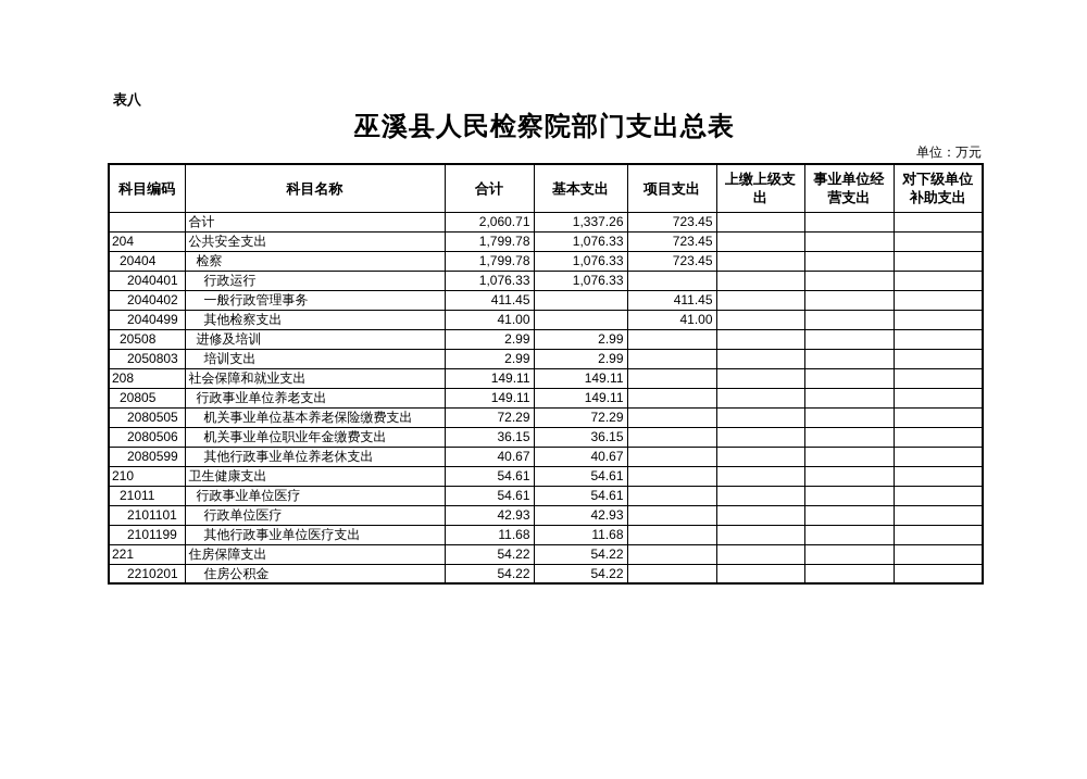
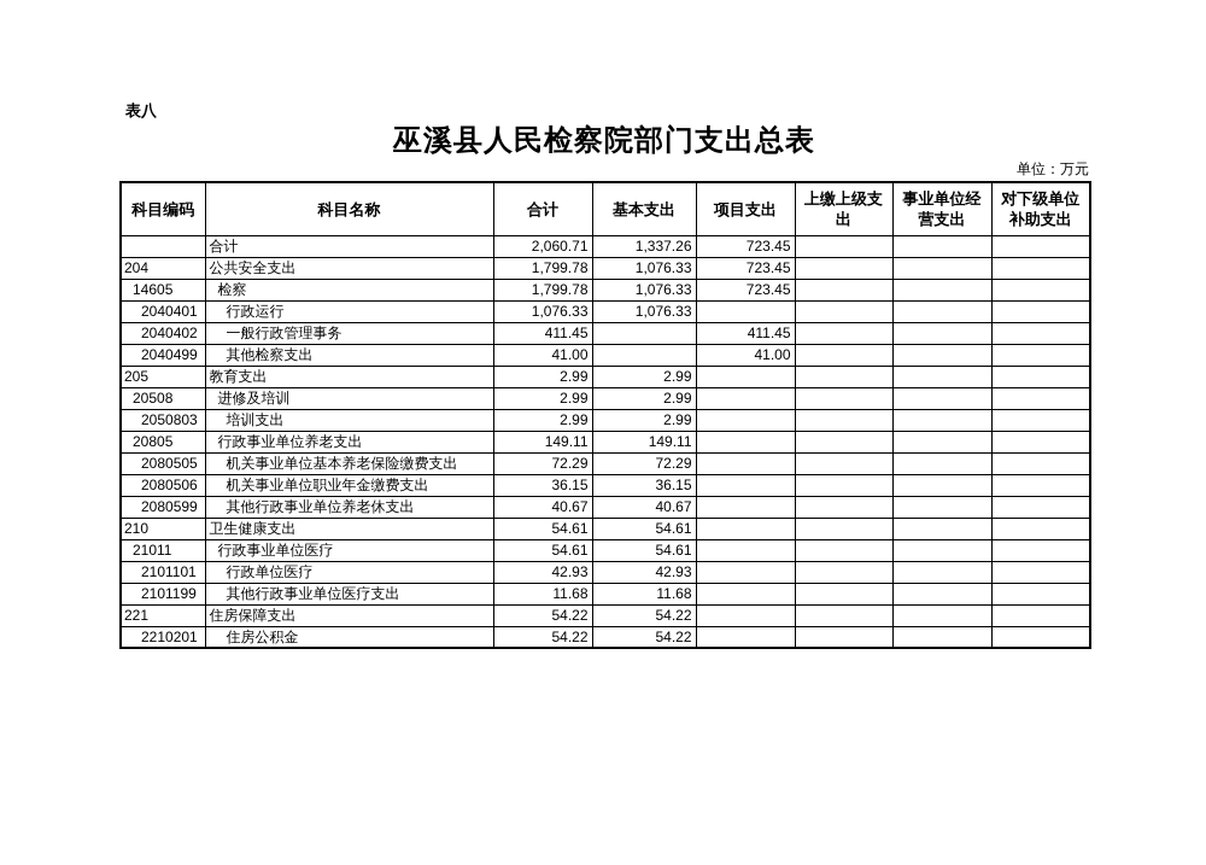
  表八
  巫溪县人民检察院部门支出总表
  单位：万元
  科目编码	科目名称	合计	基本支出	项目支出	上缴上级支出	事业单位经营支出	对下级单位补助支出
  	合计	2,060.71	1,337.26	723.45
  204	公共安全支出	1,799.78	1,076.33	723.45
- 20404	检察	1,799.78	1,076.33	723.45
+ 14605	检察	1,799.78	1,076.33	723.45
  2040401	行政运行	1,076.33	1,076.33
  2040402	一般行政管理事务	411.45		411.45
  2040499	其他检察支出	41.00		41.00
+ 205	教育支出	2.99	2.99
  20508	进修及培训	2.99	2.99
  2050803	培训支出	2.99	2.99
- 208	社会保障和就业支出	149.11	149.11
  20805	行政事业单位养老支出	149.11	149.11
  2080505	机关事业单位基本养老保险缴费支出	72.29	72.29
  2080506	机关事业单位职业年金缴费支出	36.15	36.15
  2080599	其他行政事业单位养老休支出	40.67	40.67
  210	卫生健康支出	54.61	54.61
  21011	行政事业单位医疗	54.61	54.61
  2101101	行政单位医疗	42.93	42.93
  2101199	其他行政事业单位医疗支出	11.68	11.68
  221	住房保障支出	54.22	54.22
  2210201	住房公积金	54.22	54.22
